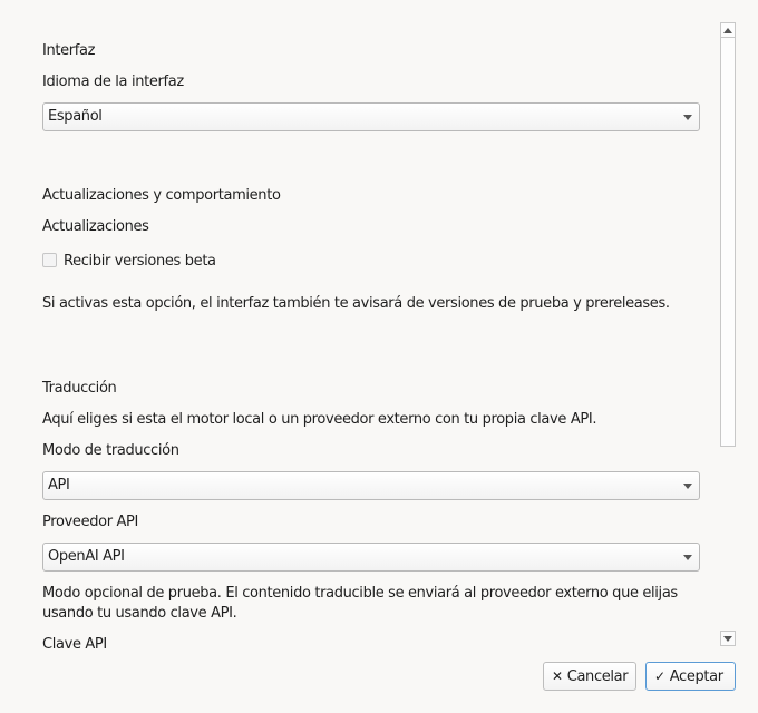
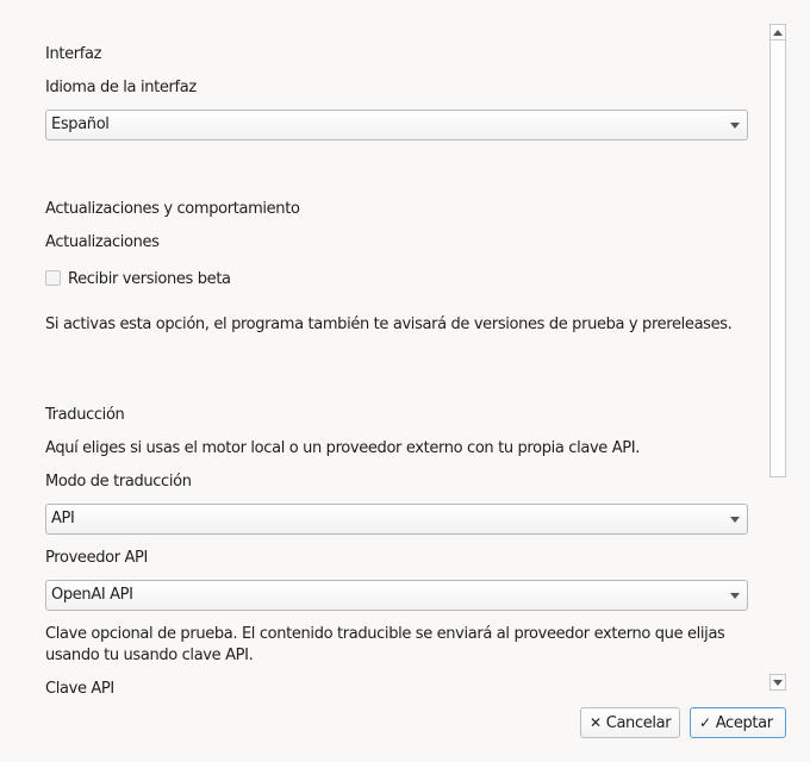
  Interfaz
  Idioma de la interfaz
  Español
  Actualizaciones y comportamiento
  Actualizaciones
  Recibir versiones beta
- Si activas esta opción, el interfaz también te avisará de versiones de prueba y prereleases.
+ Si activas esta opción, el programa también te avisará de versiones de prueba y prereleases.
  Traducción
- Aquí eliges si esta el motor local o un proveedor externo con tu propia clave API.
+ Aquí eliges si usas el motor local o un proveedor externo con tu propia clave API.
  Modo de traducción
  API
  Proveedor API
  OpenAI API
- Modo opcional de prueba. El contenido traducible se enviará al proveedor externo que elijas
+ Clave opcional de prueba. El contenido traducible se enviará al proveedor externo que elijas
  usando tu usando clave API.
  Clave API
  ✕ Cancelar
  ✓ Aceptar
